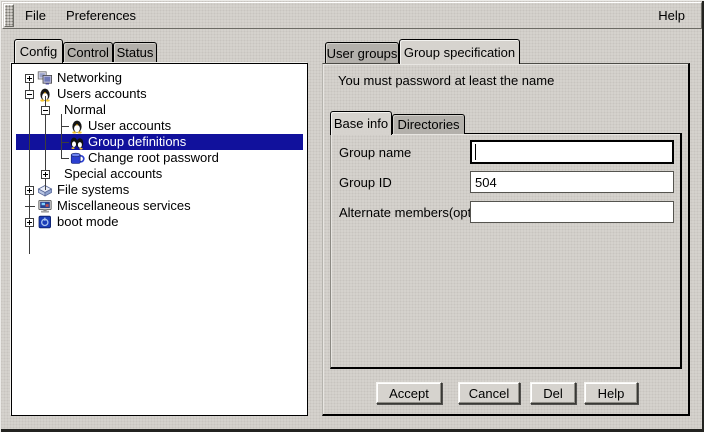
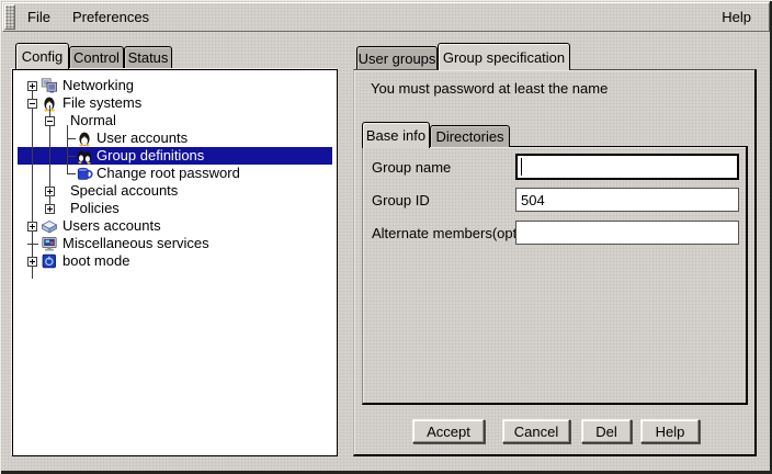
  File
  Preferences
  Help
  Config
  Control
  Status
  Networking
- Users accounts
+ File systems
  Normal
  User accounts
  Group definitions
  Change root password
  Special accounts
+ Policies
- File systems
+ Users accounts
  Miscellaneous services
  boot mode
  User groups
  Group specification
  You must password at least the name
  Base info
  Directories
  Group name
  Group ID
  504
  Alternate members(op
  Accept
  Cancel
  Del
  Help
